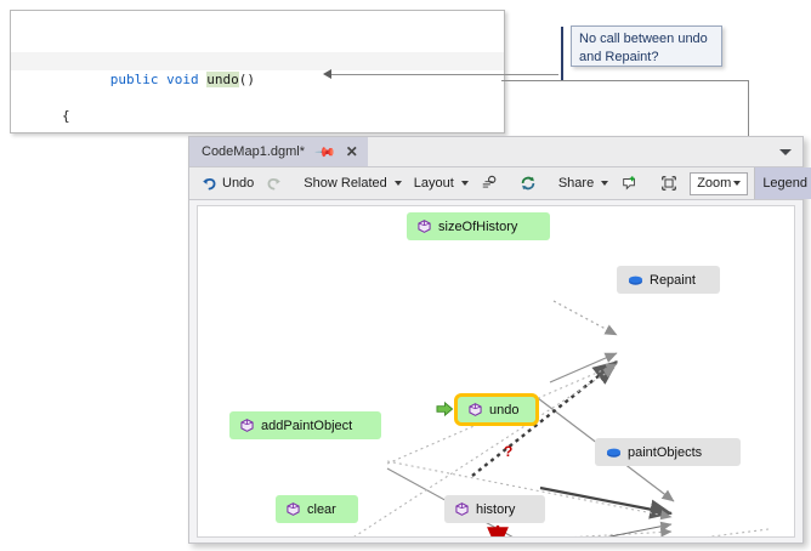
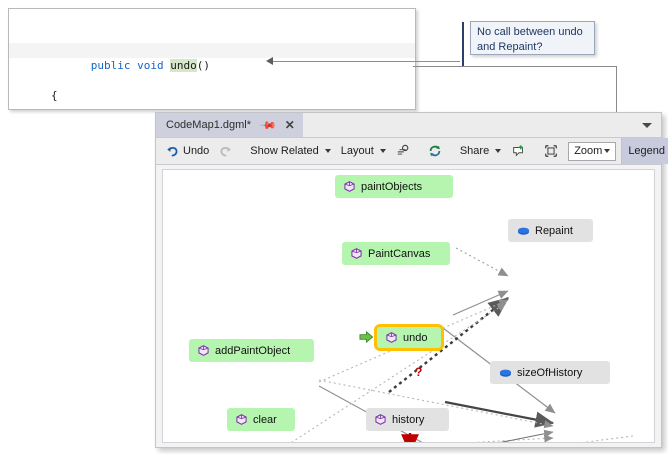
  public void undo()
  {
  No call between undo
  and Repaint?
  CodeMap1.dgml*
  ✕
  Undo
  Show Related
  Layout
  Share
  Zoom
  Legend
- sizeOfHistory
+ paintObjects
  Repaint
+ PaintCanvas
  undo
  addPaintObject
- paintObjects
+ sizeOfHistory
  clear
  history
  ?
